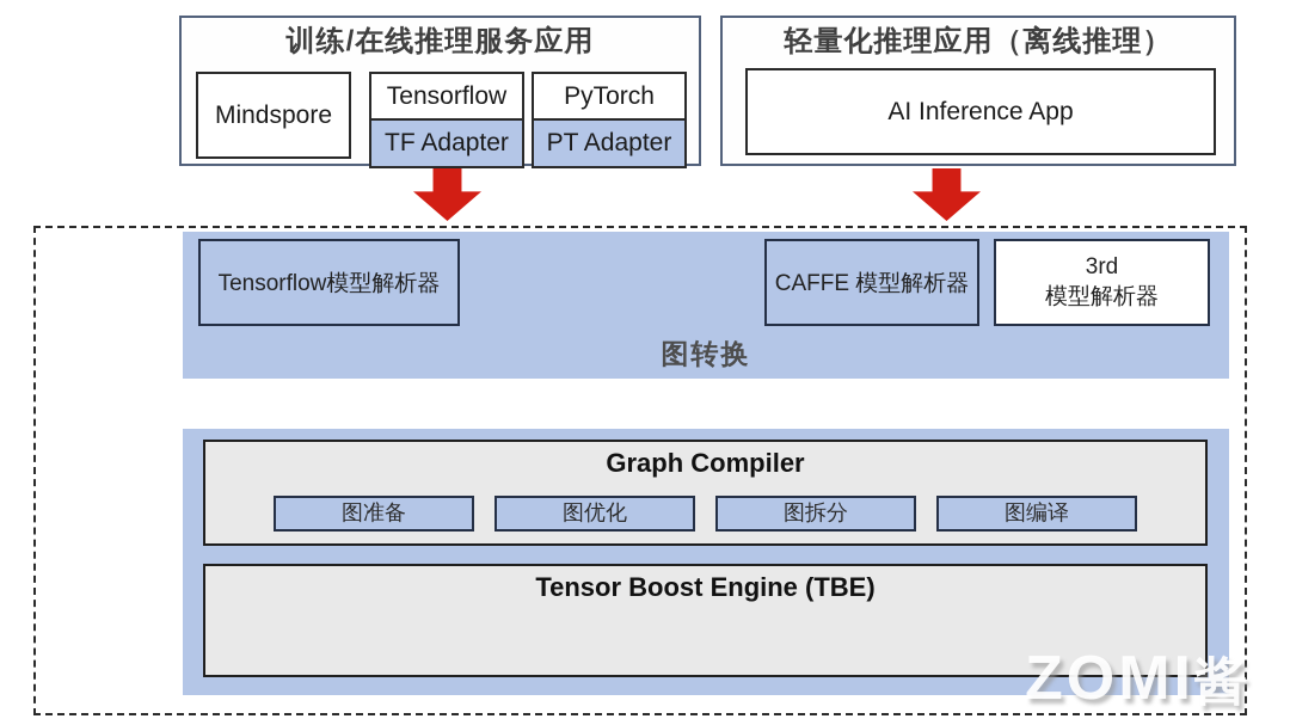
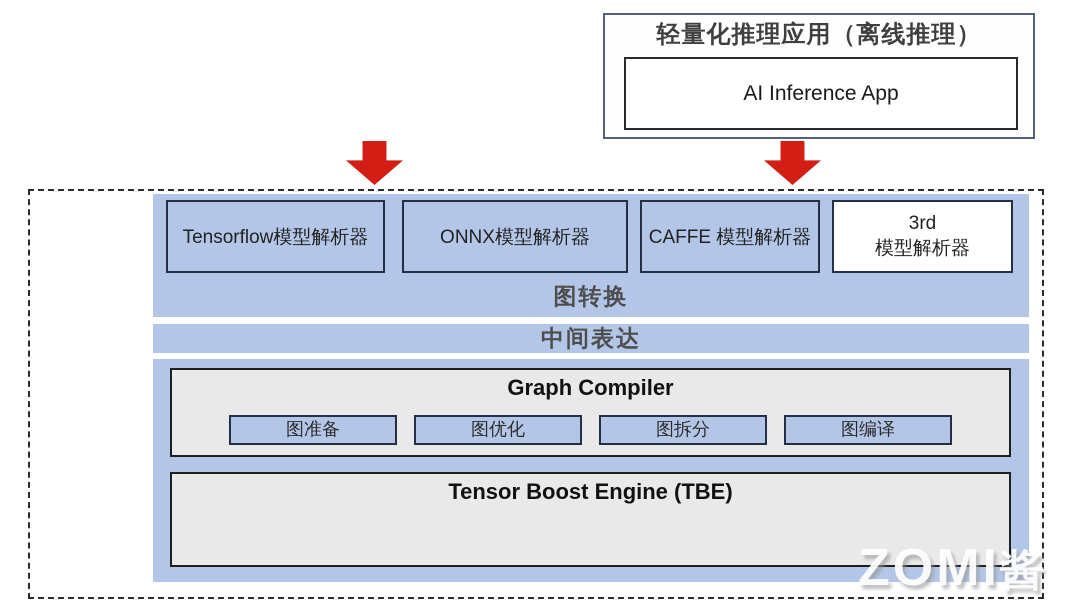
- 训练/在线推理服务应用
- Mindspore
- Tensorflow
- TF Adapter
- PyTorch
- PT Adapter
  轻量化推理应用（离线推理）
  AI Inference App
  Tensorflow模型解析器
+ ONNX模型解析器
  CAFFE 模型解析器
  3rd
  模型解析器
  图转换
+ 中间表达
  Graph Compiler
  图准备
  图优化
  图拆分
  图编译
  Tensor Boost Engine (TBE)
  ZOMI酱
